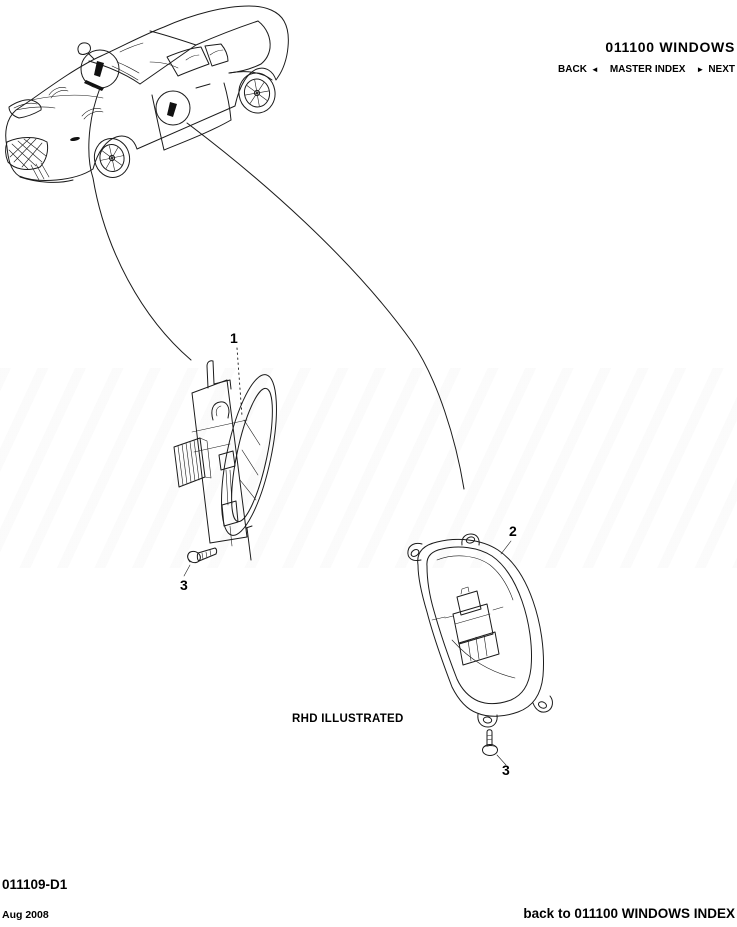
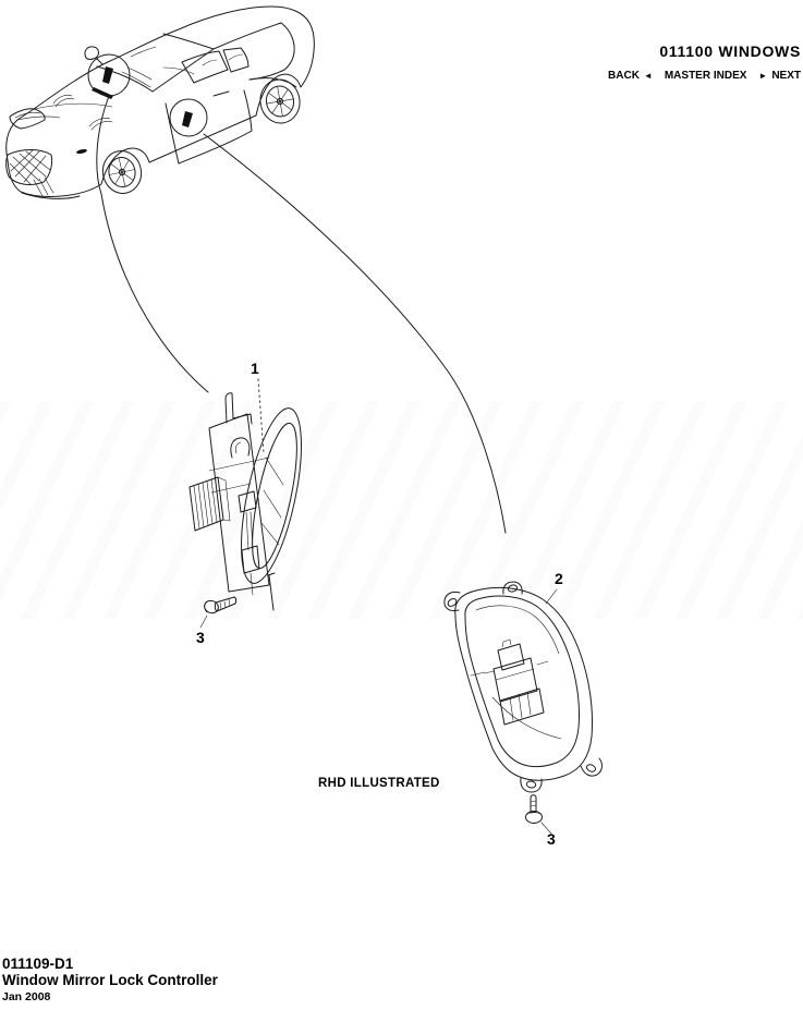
  011100 WINDOWS
  BACK
  ◄
  MASTER INDEX
  ►
  NEXT
  1
  2
  3
  3
  RHD ILLUSTRATED
  011109-D1
+ Window Mirror Lock Controller
- Aug 2008
+ Jan 2008
- back to 011100 WINDOWS INDEX
